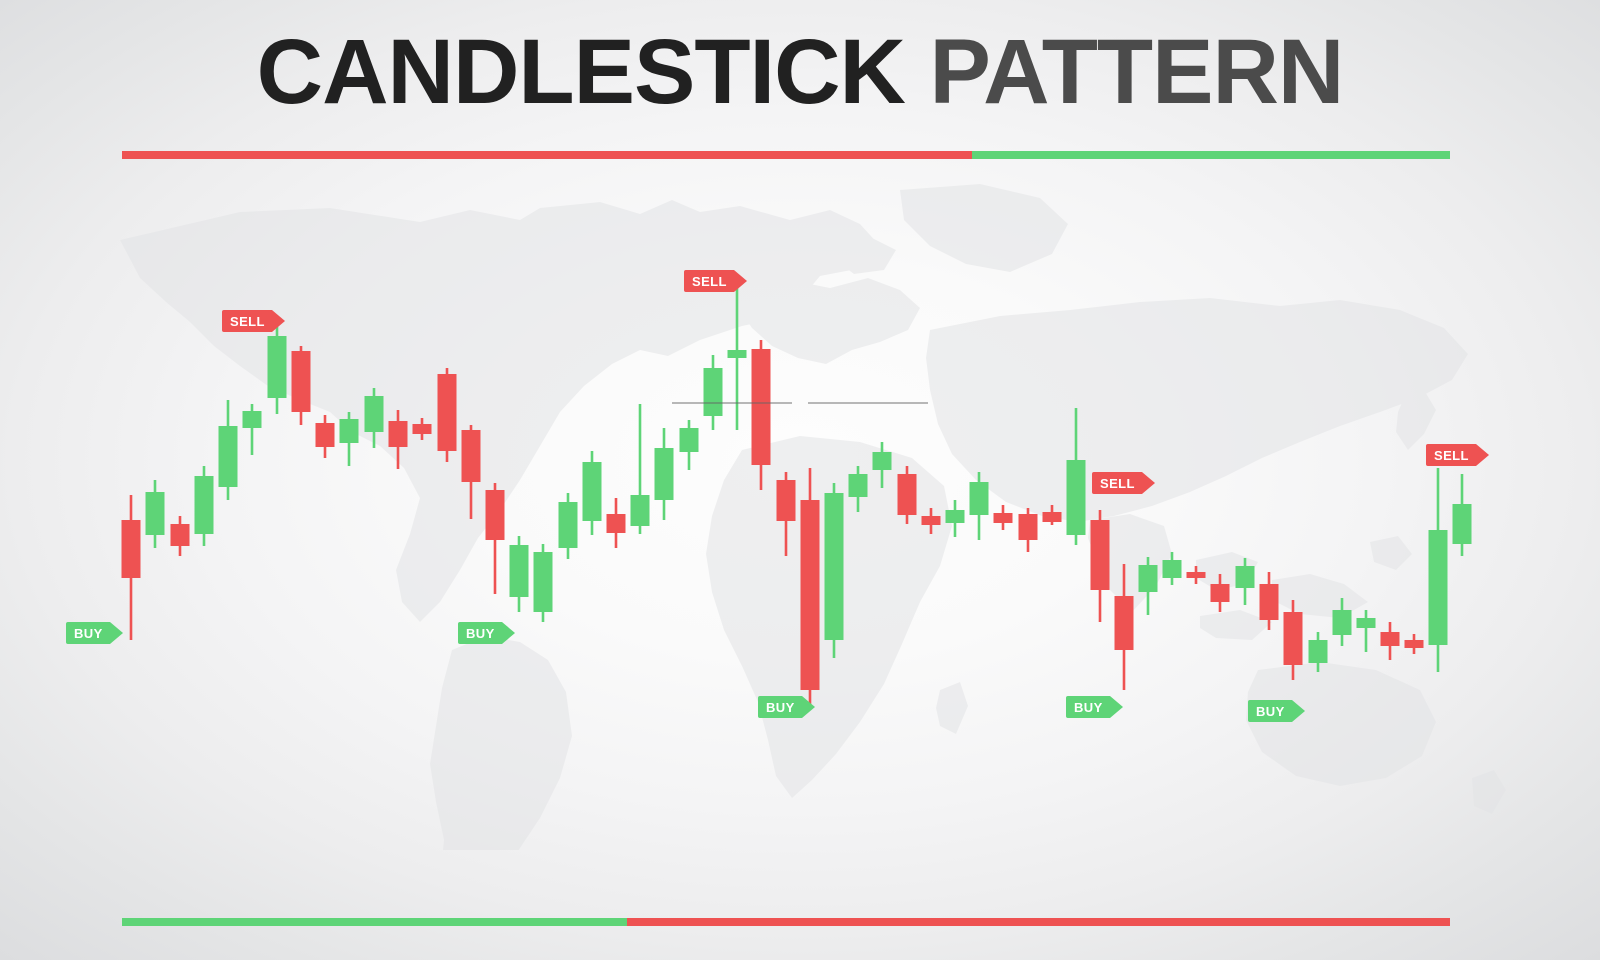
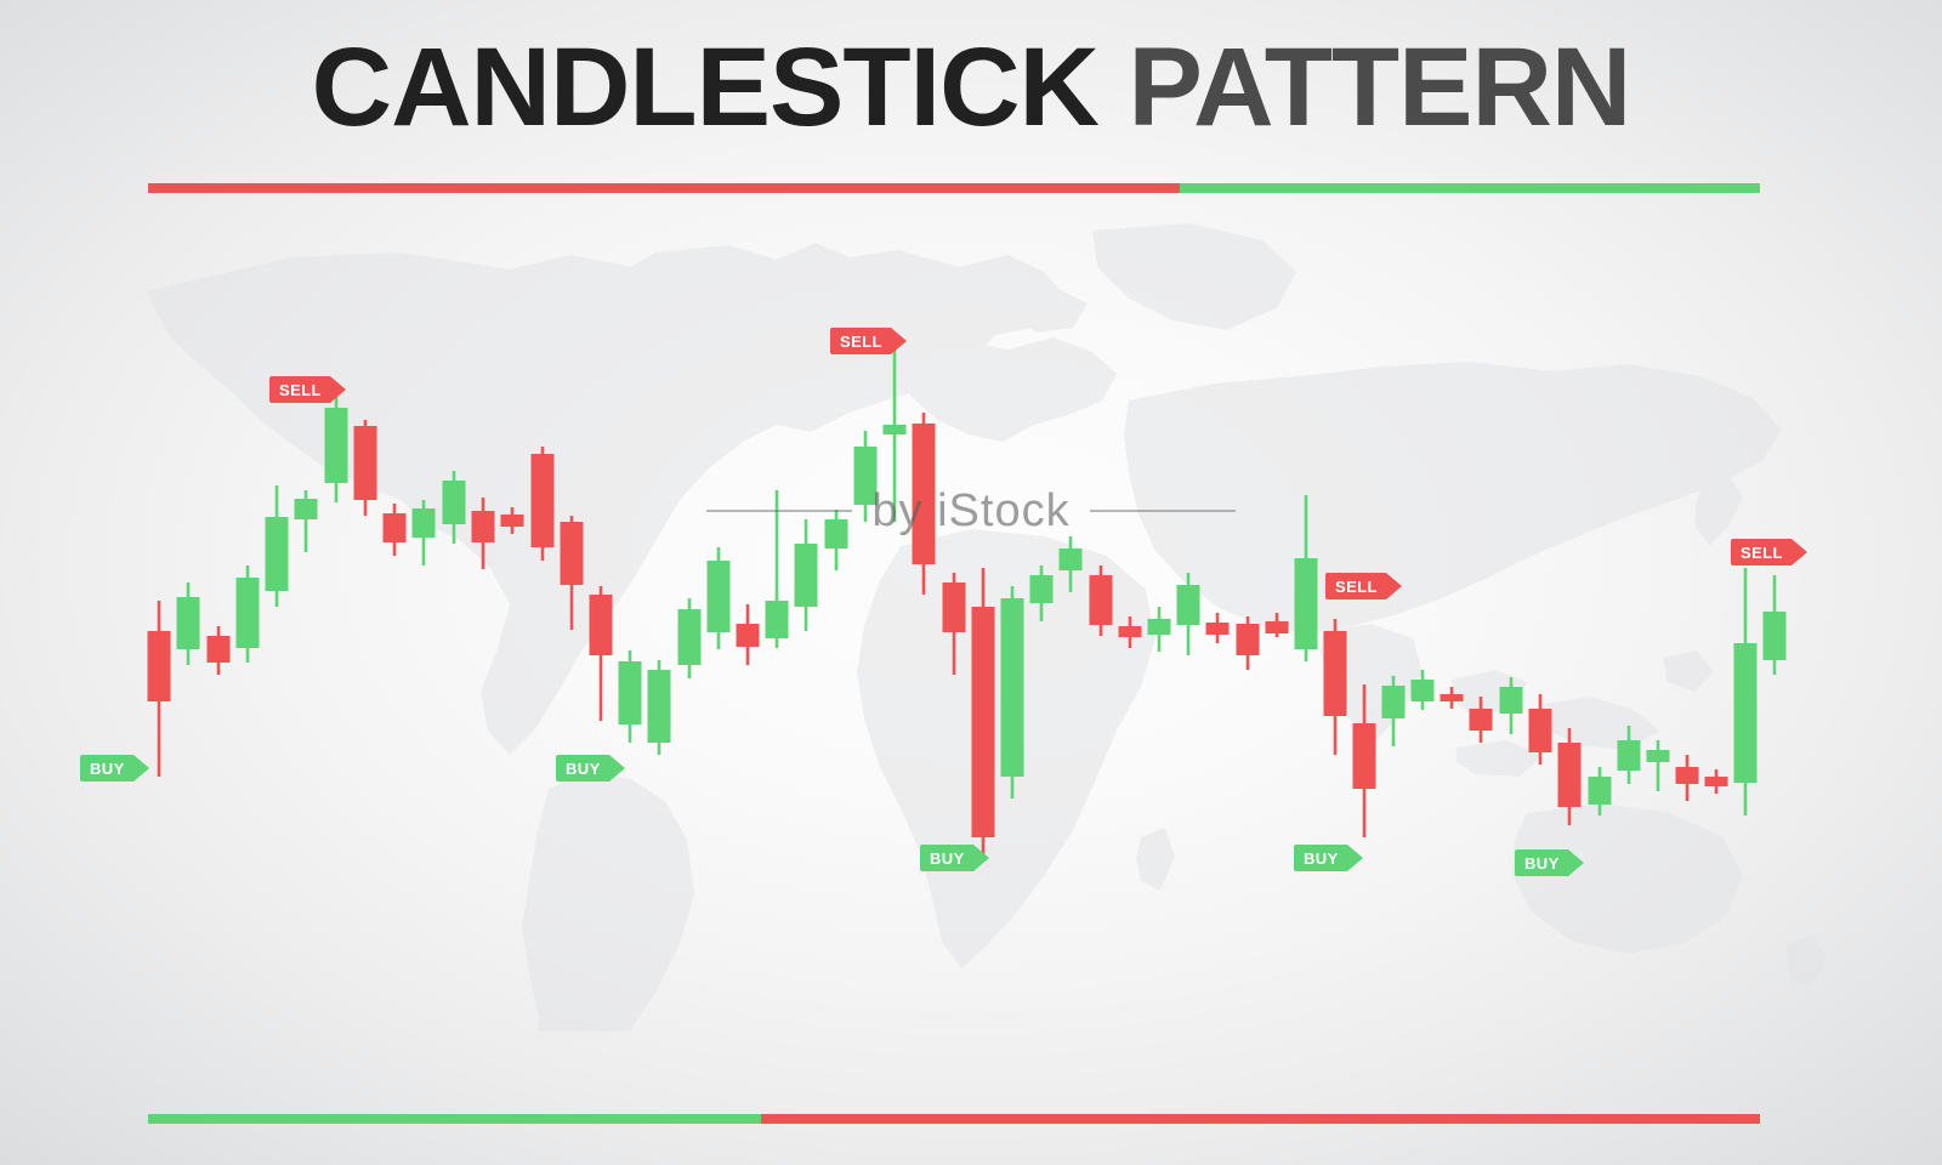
  CANDLESTICK PATTERN
+ by iStock
  BUY
  SELL
  BUY
  SELL
  BUY
  SELL
  BUY
  BUY
  SELL
